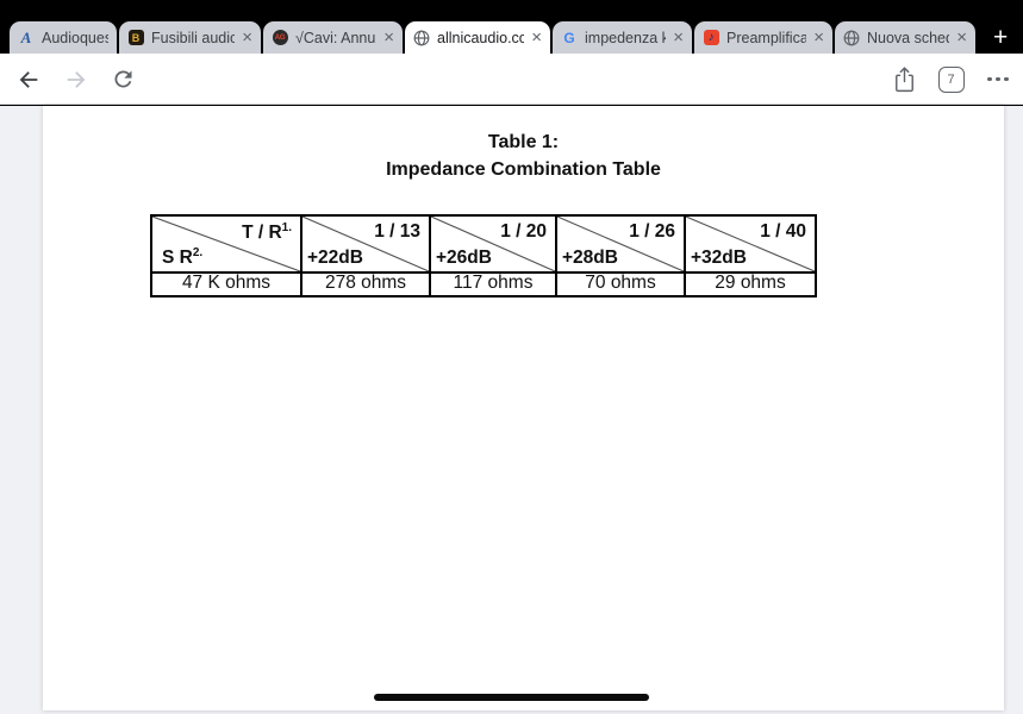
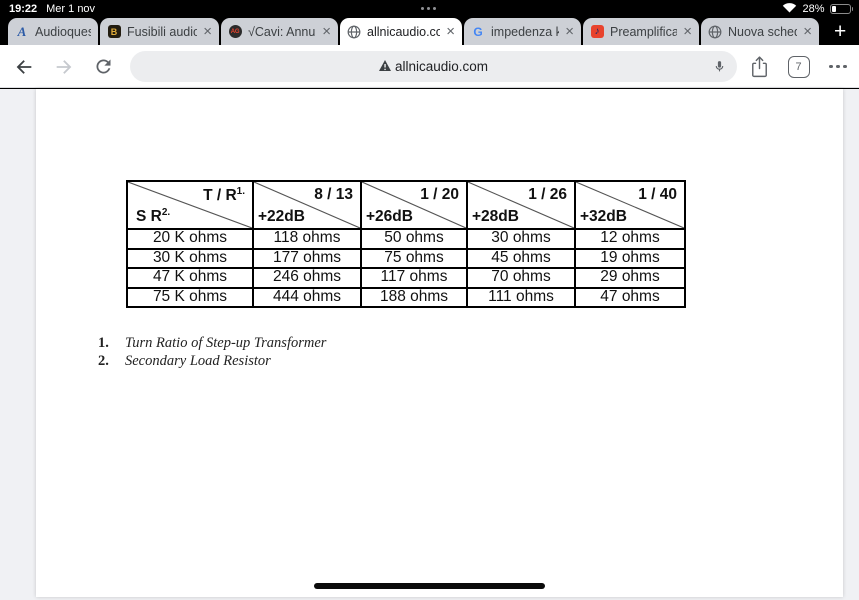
+ 19:22
+ Mer 1 nov
+ 28%
  A
  Audioques
  B
  Fusibili audio
  ×
  √Cavi: Annu
  ×
  allnicaudio.co
  ×
  G
  impedenza k
  ×
  ♪
  Preamplifica
  ×
  Nuova sche
  ×
  +
+ allnicaudio.com
  7
- Table 1:
- Impedance Combination Table
- T / R1. S R2.	1 / 13 +22dB	1 / 20 +26dB	1 / 26 +28dB	1 / 40 +32dB
+ T / R1. S R2.	8 / 13 +22dB	1 / 20 +26dB	1 / 26 +28dB	1 / 40 +32dB
+ 20 K ohms	118 ohms	50 ohms	30 ohms	12 ohms
+ 30 K ohms	177 ohms	75 ohms	45 ohms	19 ohms
- 47 K ohms	278 ohms	117 ohms	70 ohms	29 ohms
+ 47 K ohms	246 ohms	117 ohms	70 ohms	29 ohms
+ 75 K ohms	444 ohms	188 ohms	111 ohms	47 ohms
+ 1.
+ Turn Ratio of Step-up Transformer
+ 2.
+ Secondary Load Resistor
